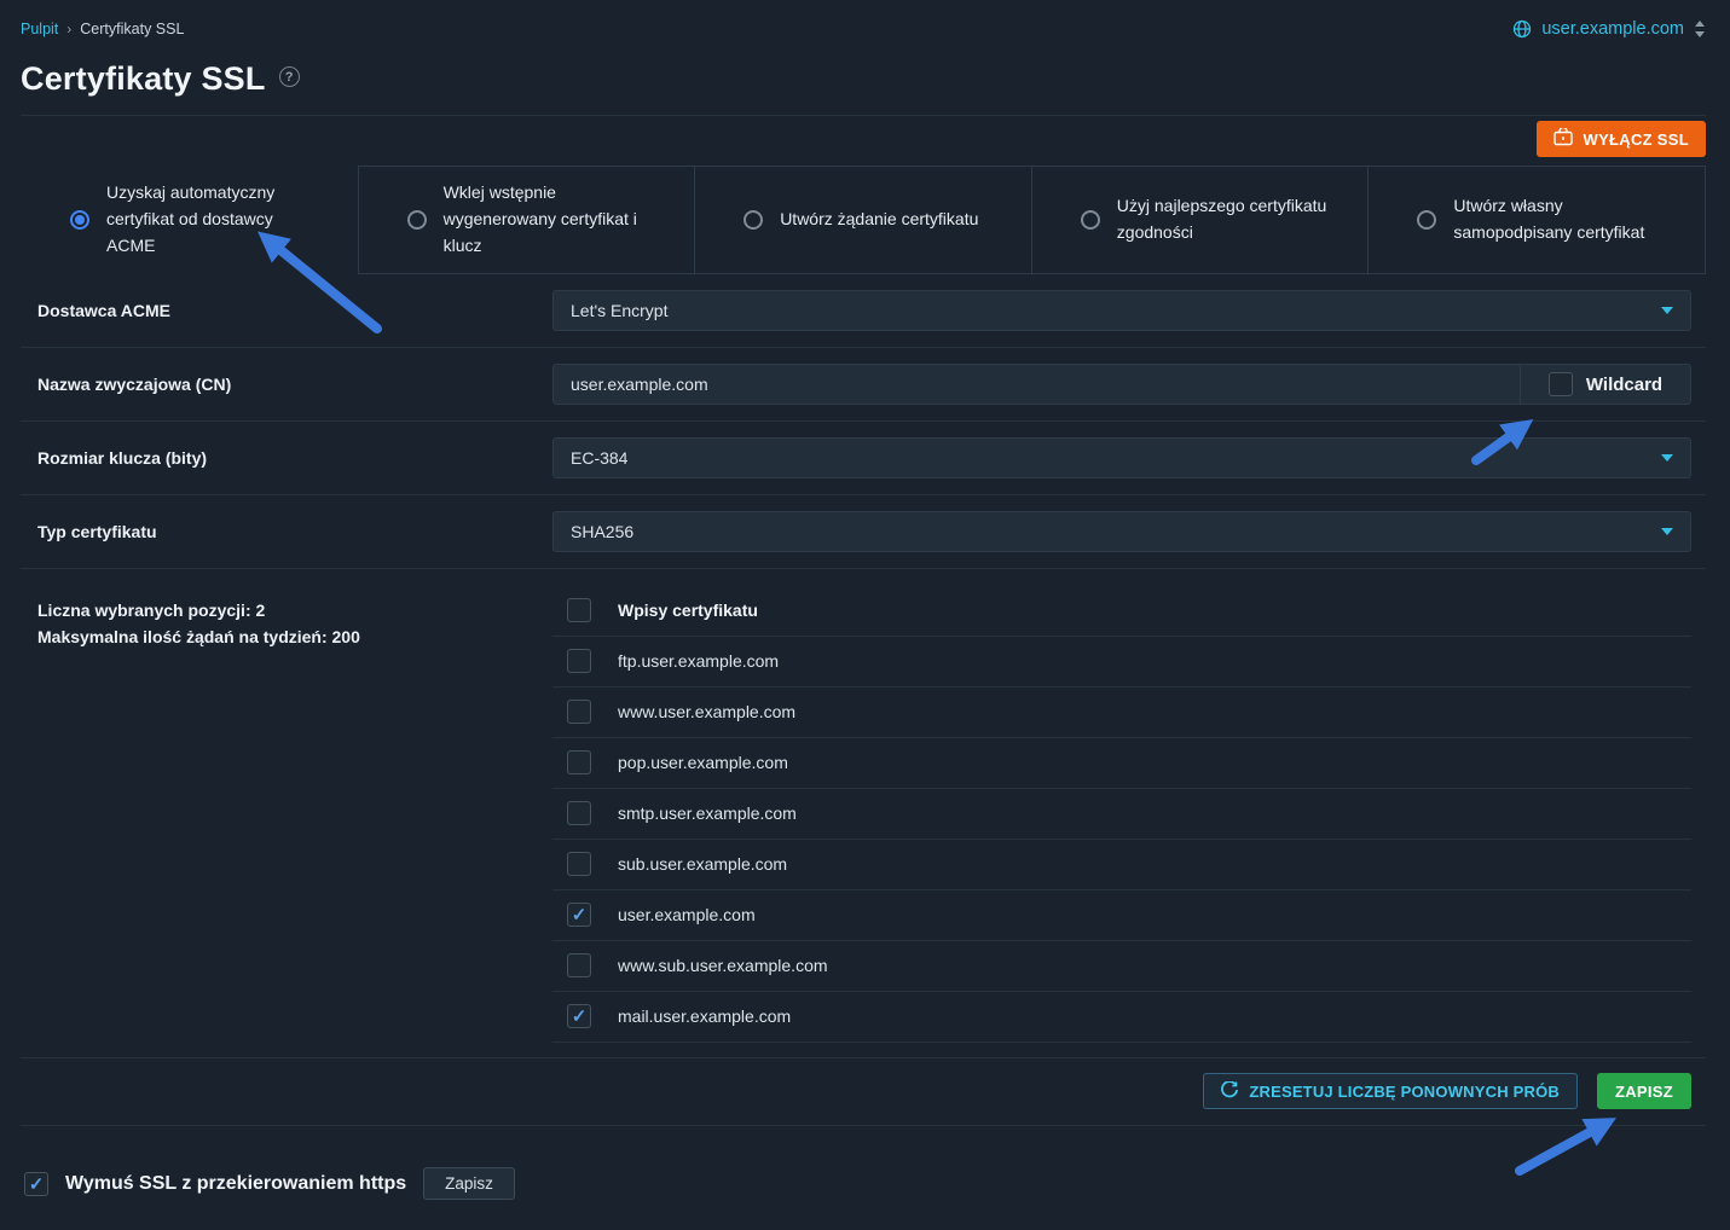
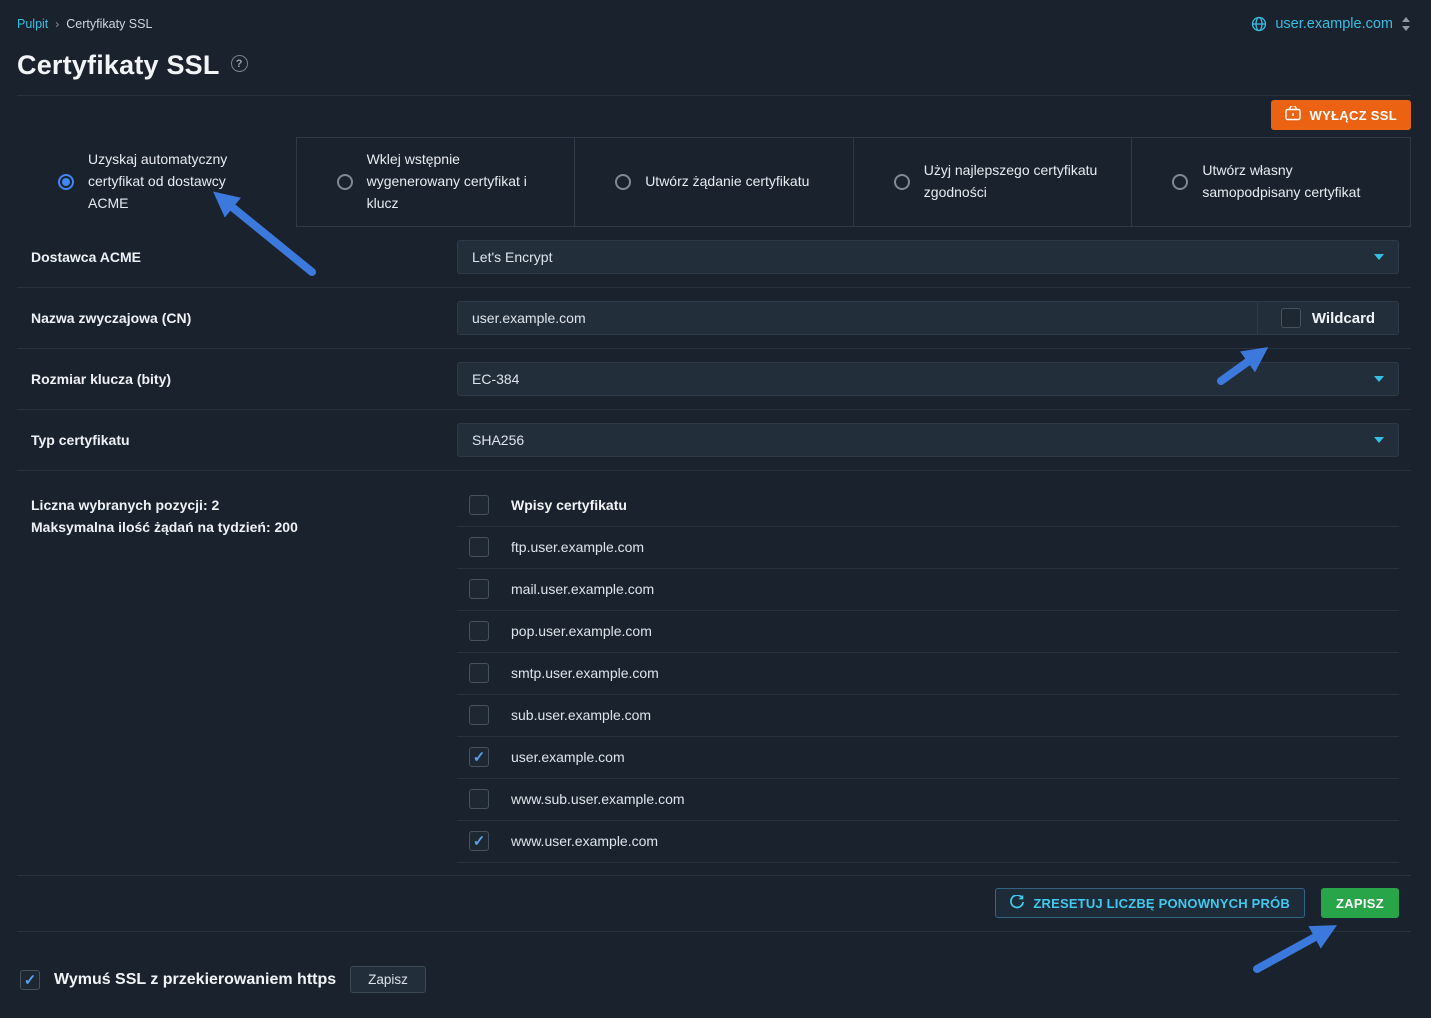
  Pulpit
  ›
  Certyfikaty SSL
  user.example.com
  Certyfikaty SSL
  ?
  WYŁĄCZ SSL
  Uzyskaj automatyczny certyfikat od dostawcy ACME
  Wklej wstępnie wygenerowany certyfikat i klucz
  Utwórz żądanie certyfikatu
  Użyj najlepszego certyfikatu zgodności
  Utwórz własny samopodpisany certyfikat
  Dostawca ACME
  Let's Encrypt
  Nazwa zwyczajowa (CN)
  user.example.com
  Wildcard
  Rozmiar klucza (bity)
  EC-384
  Typ certyfikatu
  SHA256
  Liczna wybranych pozycji: 2
  Maksymalna ilość żądań na tydzień: 200
  Wpisy certyfikatu
  ftp.user.example.com
- www.user.example.com
+ mail.user.example.com
  pop.user.example.com
  smtp.user.example.com
  sub.user.example.com
  user.example.com
  www.sub.user.example.com
- mail.user.example.com
+ www.user.example.com
  ZRESETUJ LICZBĘ PONOWNYCH PRÓB
  ZAPISZ
  Wymuś SSL z przekierowaniem https
  Zapisz
